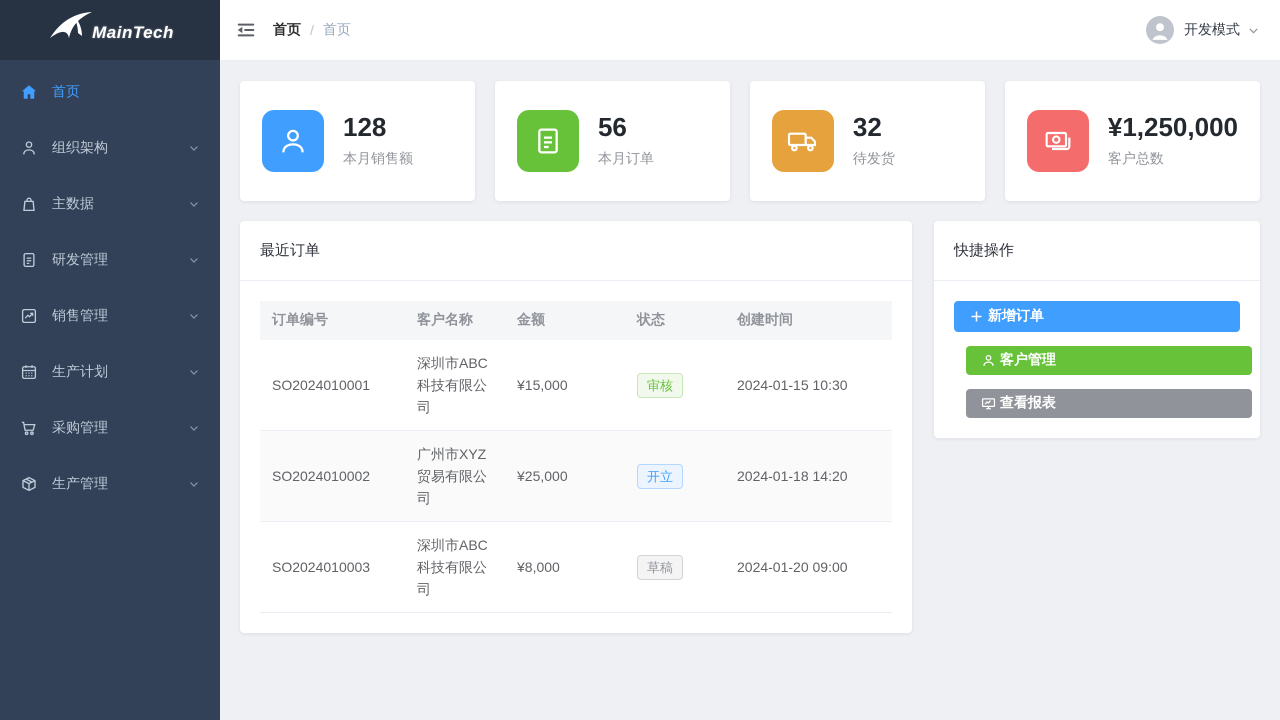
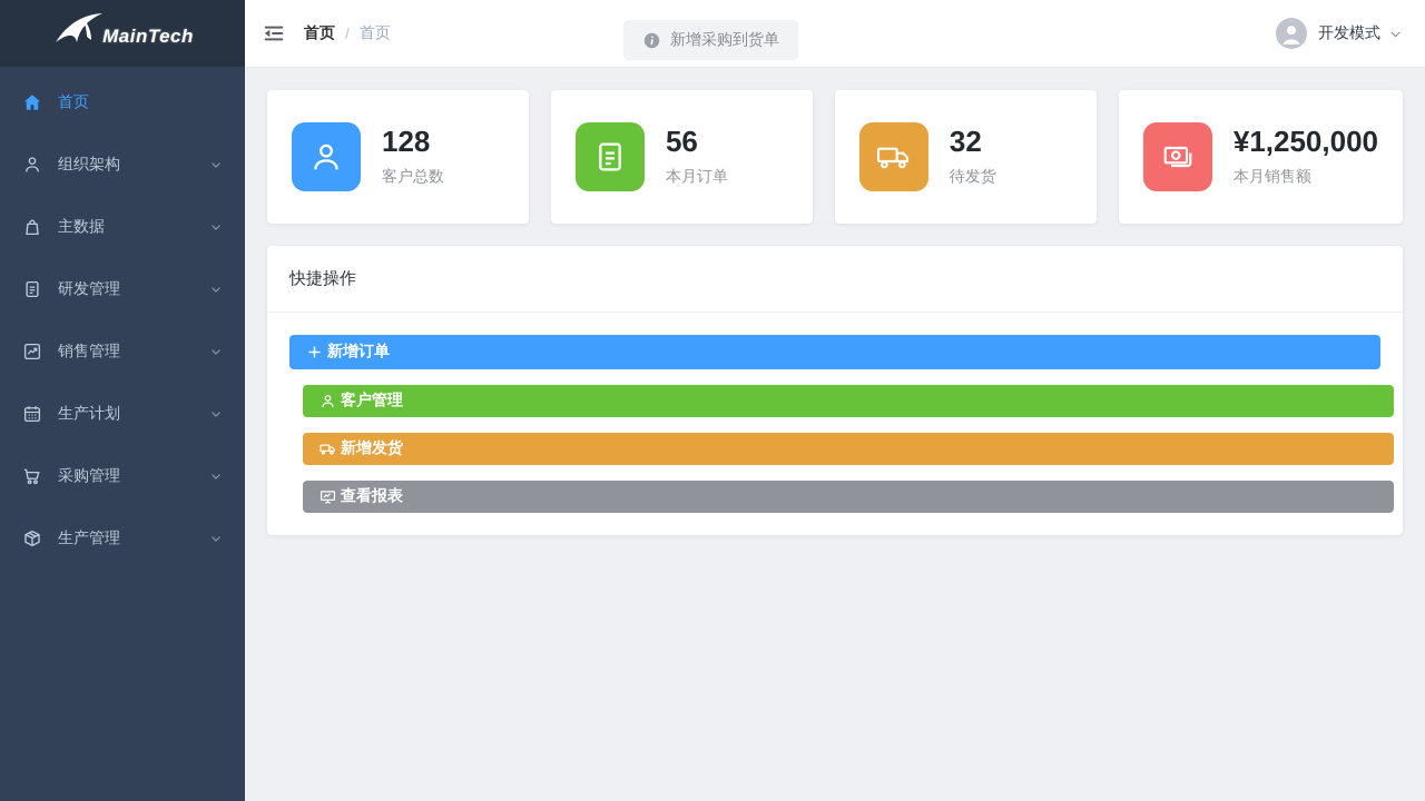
  MainTech
  首页
  组织架构
  主数据
  研发管理
  销售管理
  生产计划
  采购管理
  生产管理
  首页
  /
  首页
+ 新增采购到货单
  开发模式
  128
- 本月销售额
+ 客户总数
  56
  本月订单
  32
  待发货
  ¥1,250,000
- 客户总数
+ 本月销售额
- 最近订单
- 订单编号	客户名称	金额	状态	创建时间
- SO2024010001	深圳市ABC科技有限公司	¥15,000	审核	2024-01-15 10:30
- SO2024010002	广州市XYZ贸易有限公司	¥25,000	开立	2024-01-18 14:20
- SO2024010003	深圳市ABC科技有限公司	¥8,000	草稿	2024-01-20 09:00
  快捷操作
  新增订单
  客户管理
+ 新增发货
  查看报表
